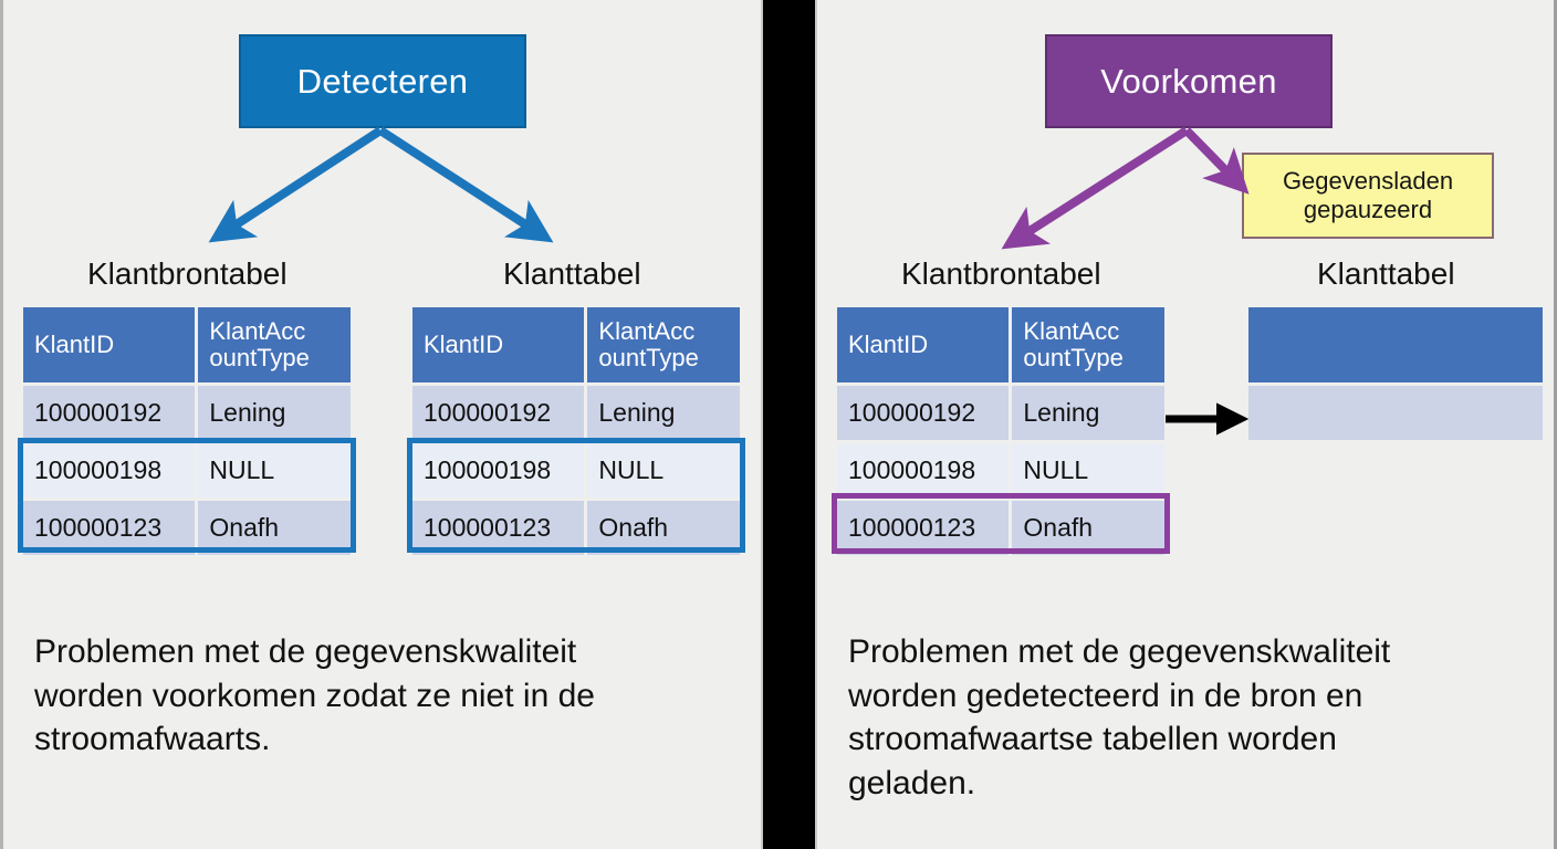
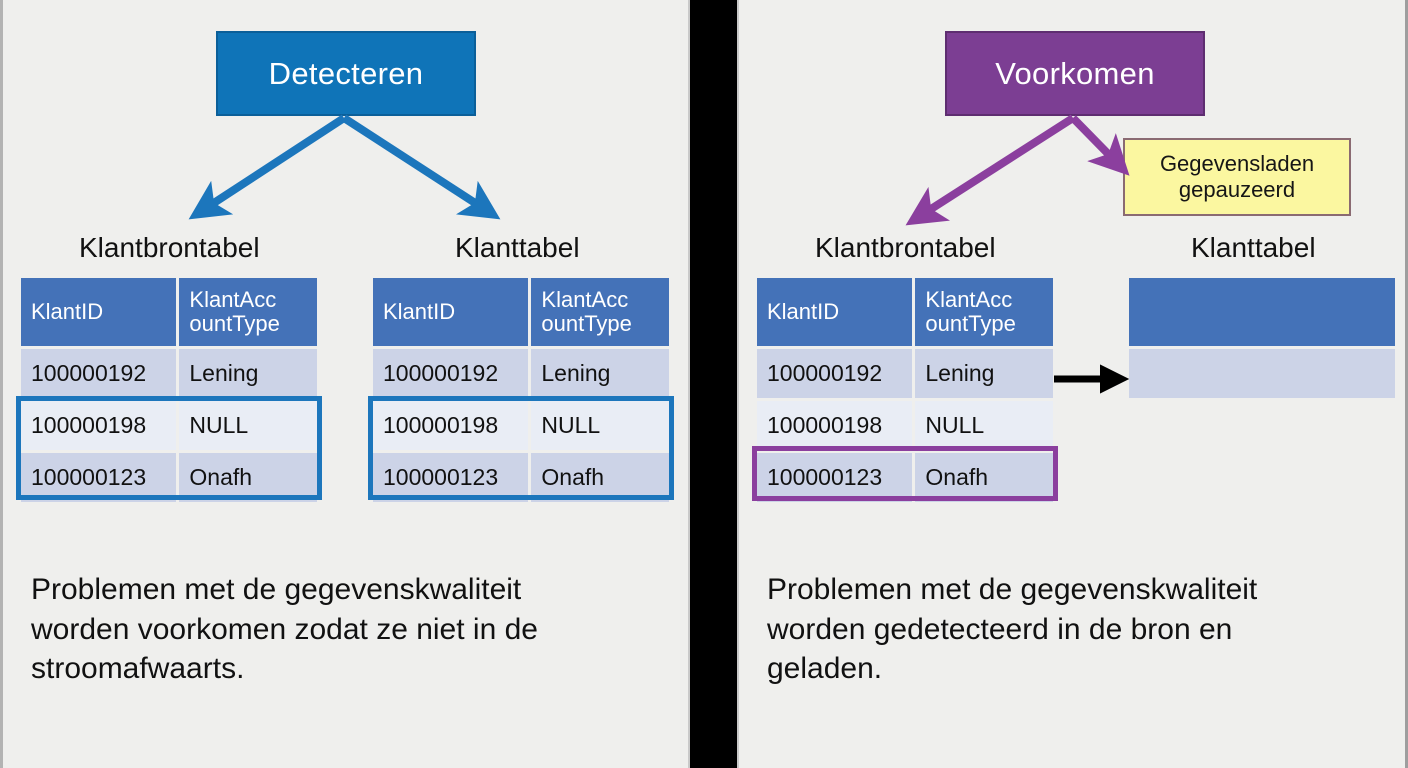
  Detecteren
  Klantbrontabel
  Klanttabel
  KlantID
  KlantAcc
  ountType
  100000192
  Lening
  100000198
  NULL
  100000123
  Onafh
  KlantID
  KlantAcc
  ountType
  100000192
  Lening
  100000198
  NULL
  100000123
  Onafh
  Problemen met de gegevenskwaliteit
  worden voorkomen zodat ze niet in de
  stroomafwaarts.
  Voorkomen
  Gegevensladen
  gepauzeerd
  Klantbrontabel
  Klanttabel
  KlantID
  KlantAcc
  ountType
  100000192
  Lening
  100000198
  NULL
  100000123
  Onafh
  Problemen met de gegevenskwaliteit
  worden gedetecteerd in de bron en
- stroomafwaartse tabellen worden
  geladen.
